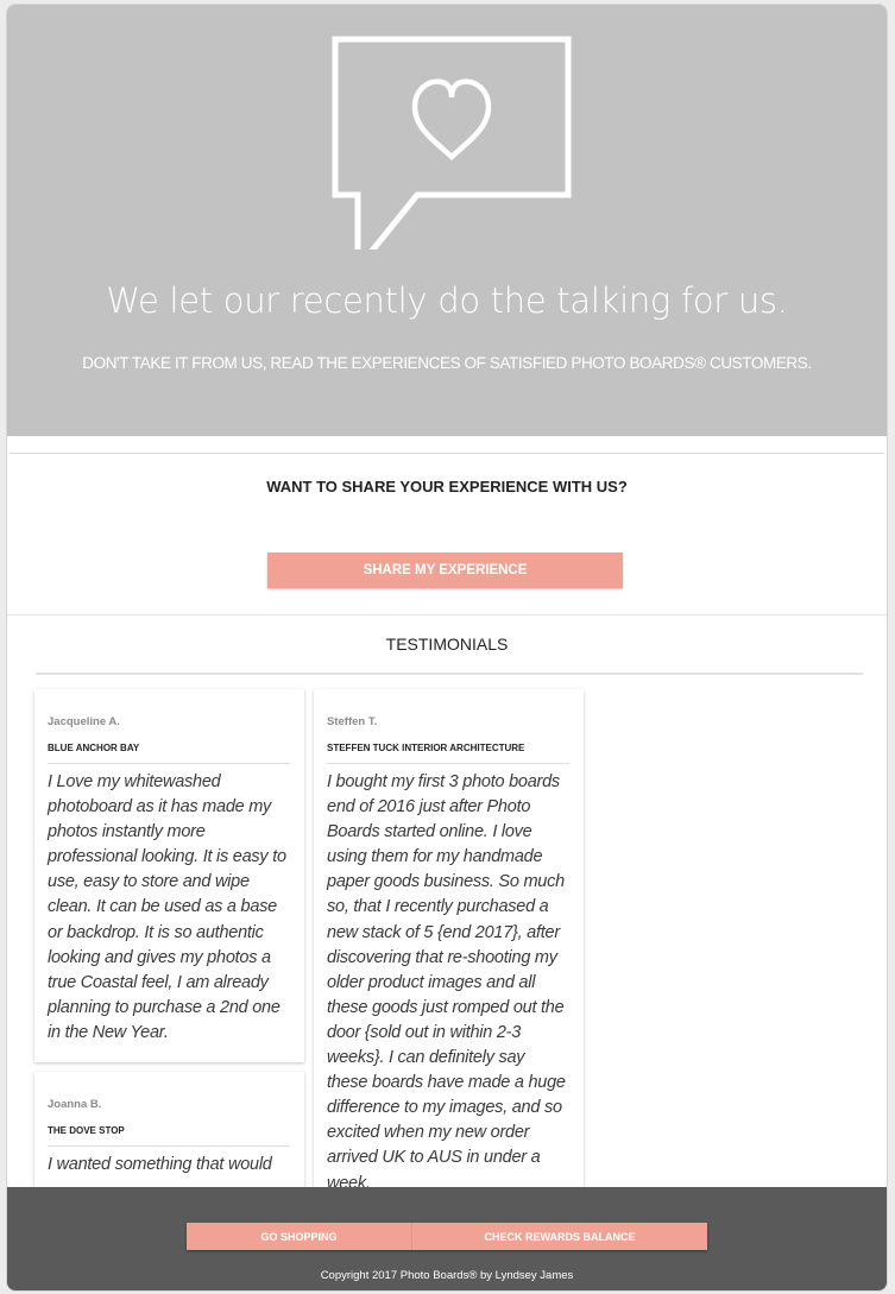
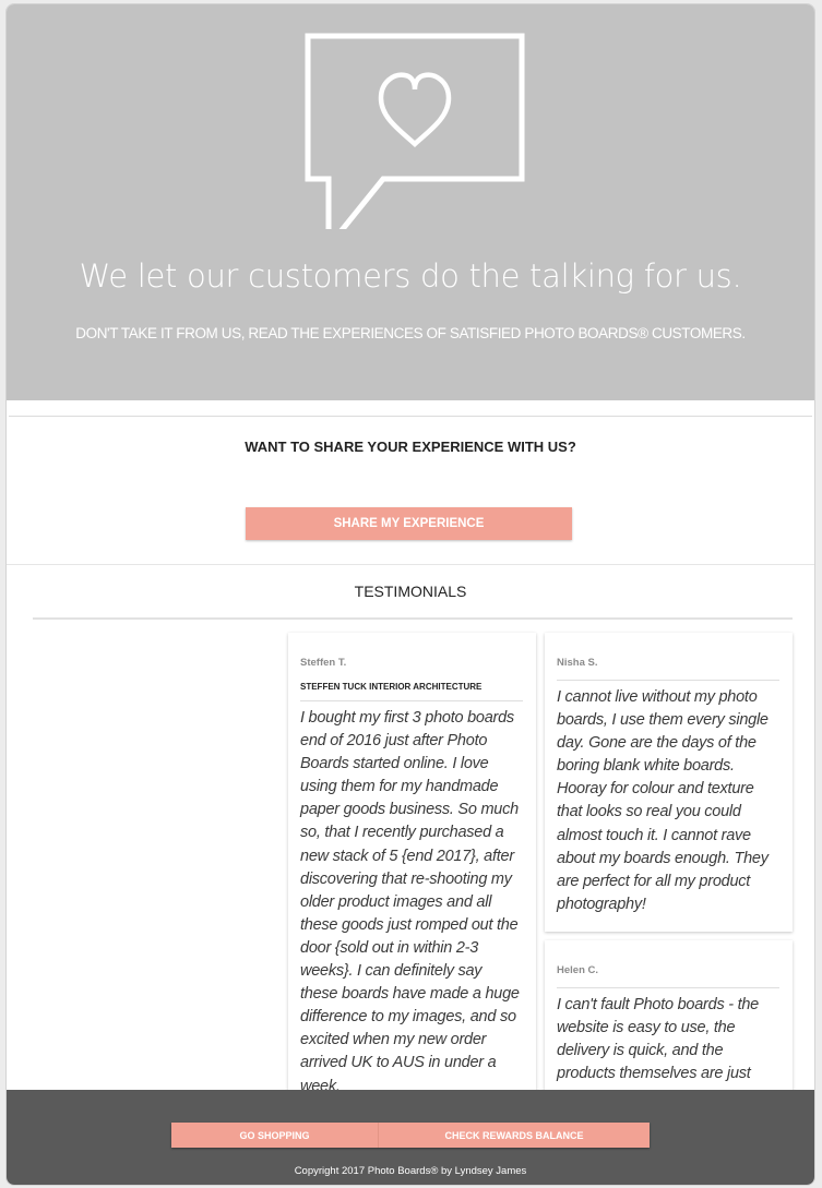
- We let our recently do the talking for us.
+ We let our customers do the talking for us.
  DON'T TAKE IT FROM US, READ THE EXPERIENCES OF SATISFIED PHOTO BOARDS® CUSTOMERS.
  WANT TO SHARE YOUR EXPERIENCE WITH US?
  SHARE MY EXPERIENCE
  TESTIMONIALS
- Jacqueline A.
- BLUE ANCHOR BAY
- I Love my whitewashed photoboard as it has made my photos instantly more professional looking. It is easy to use, easy to store and wipe clean. It can be used as a base or backdrop. It is so authentic looking and gives my photos a true Coastal feel, I am already planning to purchase a 2nd one in the New Year.
- Joanna B.
- THE DOVE STOP
- I wanted something that would
  Steffen T.
  STEFFEN TUCK INTERIOR ARCHITECTURE
  I bought my first 3 photo boards end of 2016 just after Photo Boards started online. I love using them for my handmade paper goods business. So much so, that I recently purchased a new stack of 5 {end 2017}, after discovering that re-shooting my older product images and all these goods just romped out the door {sold out in within 2-3 weeks}. I can definitely say these boards have made a huge difference to my images, and so excited when my new order arrived UK to AUS in under a week.
+ Nisha S.
+ I cannot live without my photo boards, I use them every single day. Gone are the days of the boring blank white boards. Hooray for colour and texture that looks so real you could almost touch it. I cannot rave about my boards enough. They are perfect for all my product photography!
+ Helen C.
+ I can't fault Photo boards - the website is easy to use, the delivery is quick, and the products themselves are just
  GO SHOPPING
  CHECK REWARDS BALANCE
  Copyright 2017 Photo Boards® by Lyndsey James
